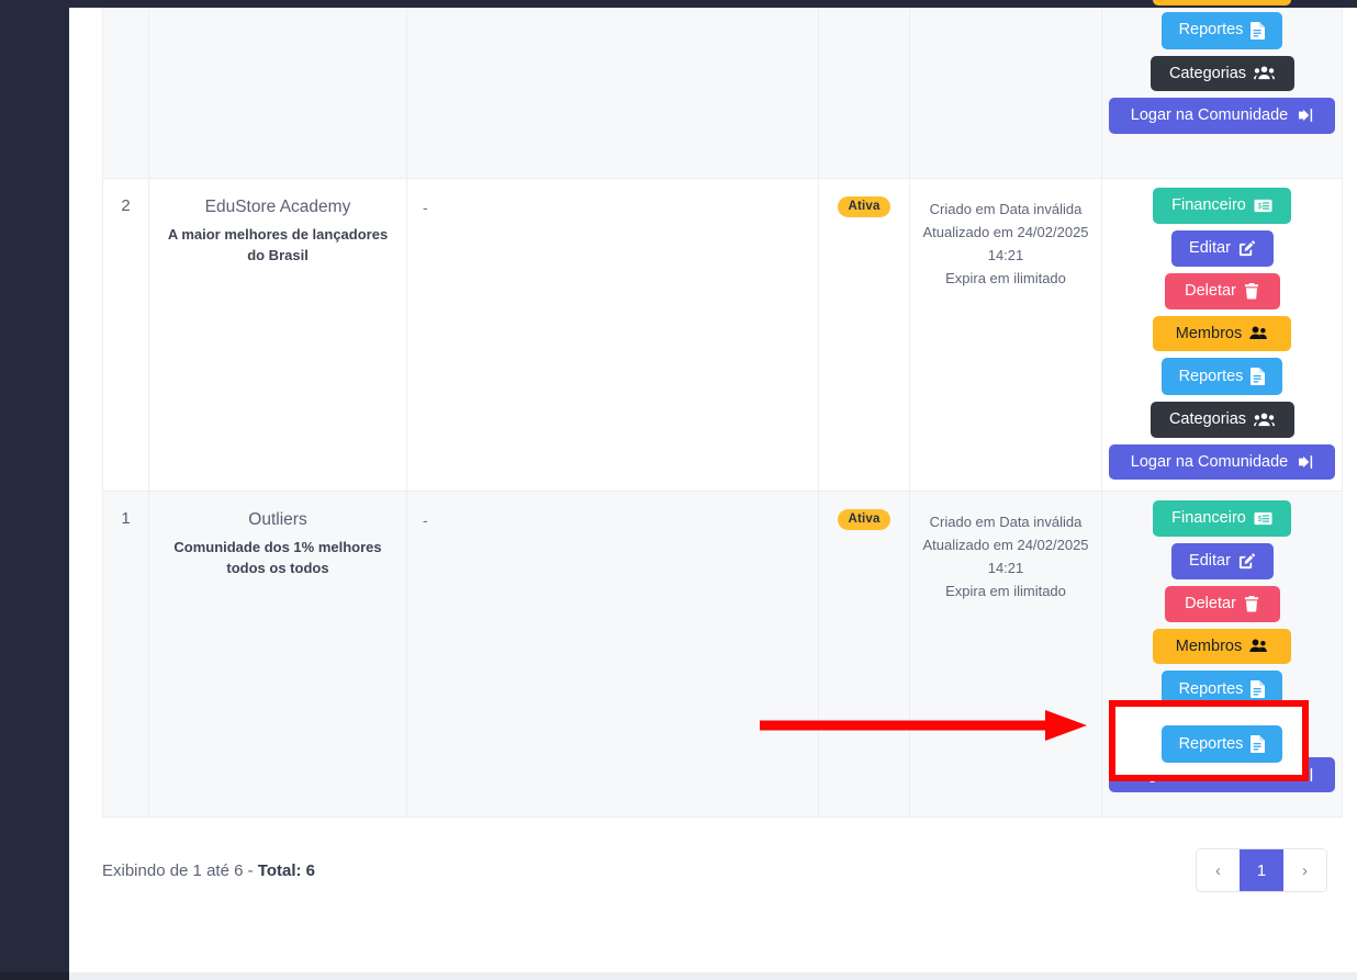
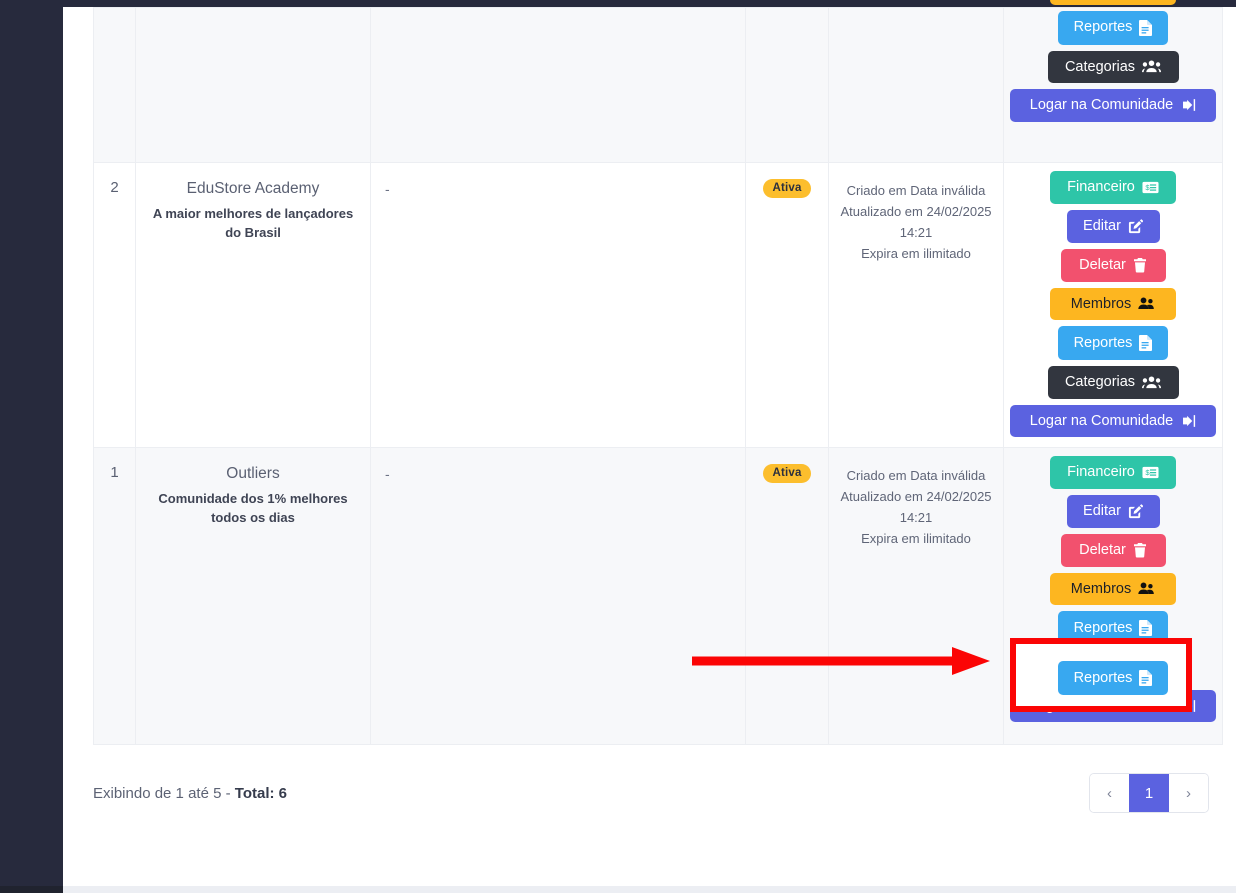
  					Reportes Categorias Logar na Comunidade
  2	EduStore Academy A maior melhores de lançadores do Brasil	-	Ativa	Criado em Data inválida Atualizado em 24/02/2025 14:21 Expira em ilimitado	Financeiro $ Editar Deletar Membros Reportes Categorias Logar na Comunidade
- 1	Outliers Comunidade dos 1% melhores todos os todos	-	Ativa	Criado em Data inválida Atualizado em 24/02/2025 14:21 Expira em ilimitado	Financeiro $ Editar Deletar Membros Reportes
+ 1	Outliers Comunidade dos 1% melhores todos os dias	-	Ativa	Criado em Data inválida Atualizado em 24/02/2025 14:21 Expira em ilimitado	Financeiro $ Editar Deletar Membros Reportes
- Exibindo de 1 até 6 - Total: 6
+ Exibindo de 1 até 5 - Total: 6
  ‹
  1
  ›
  Reportes
